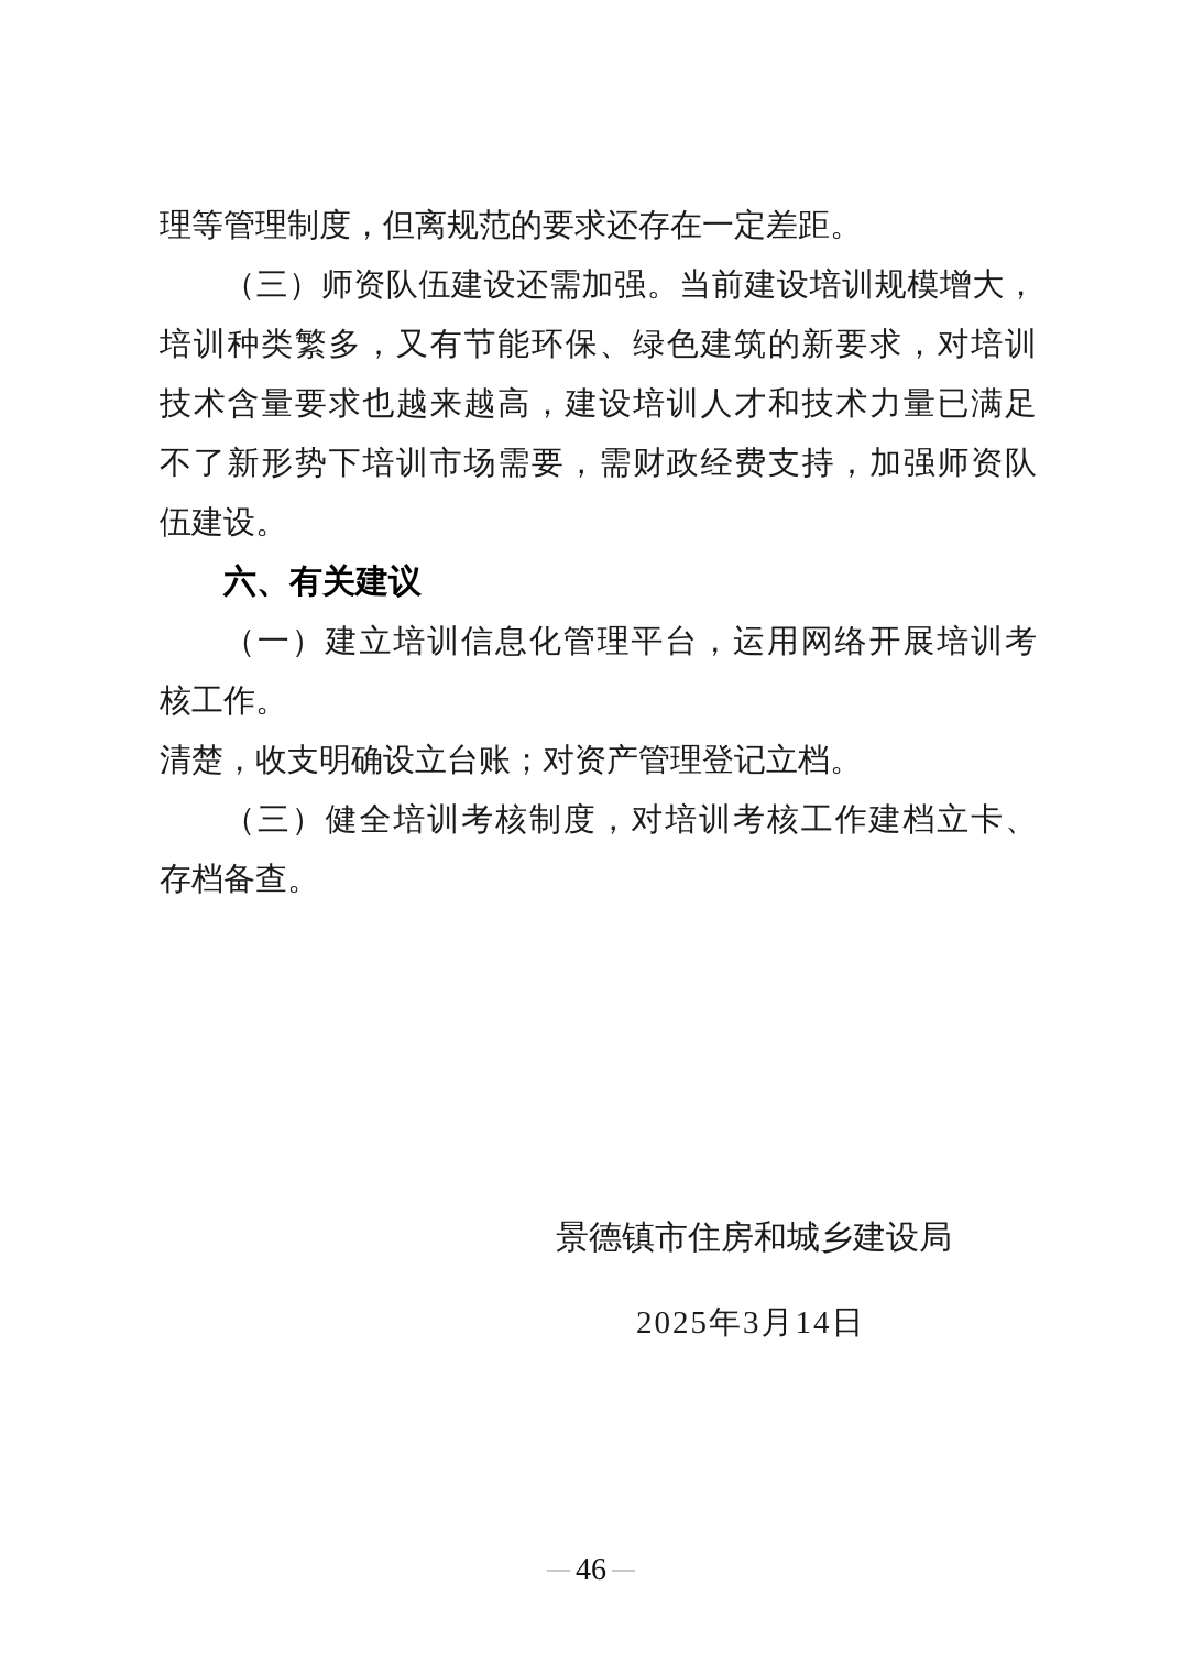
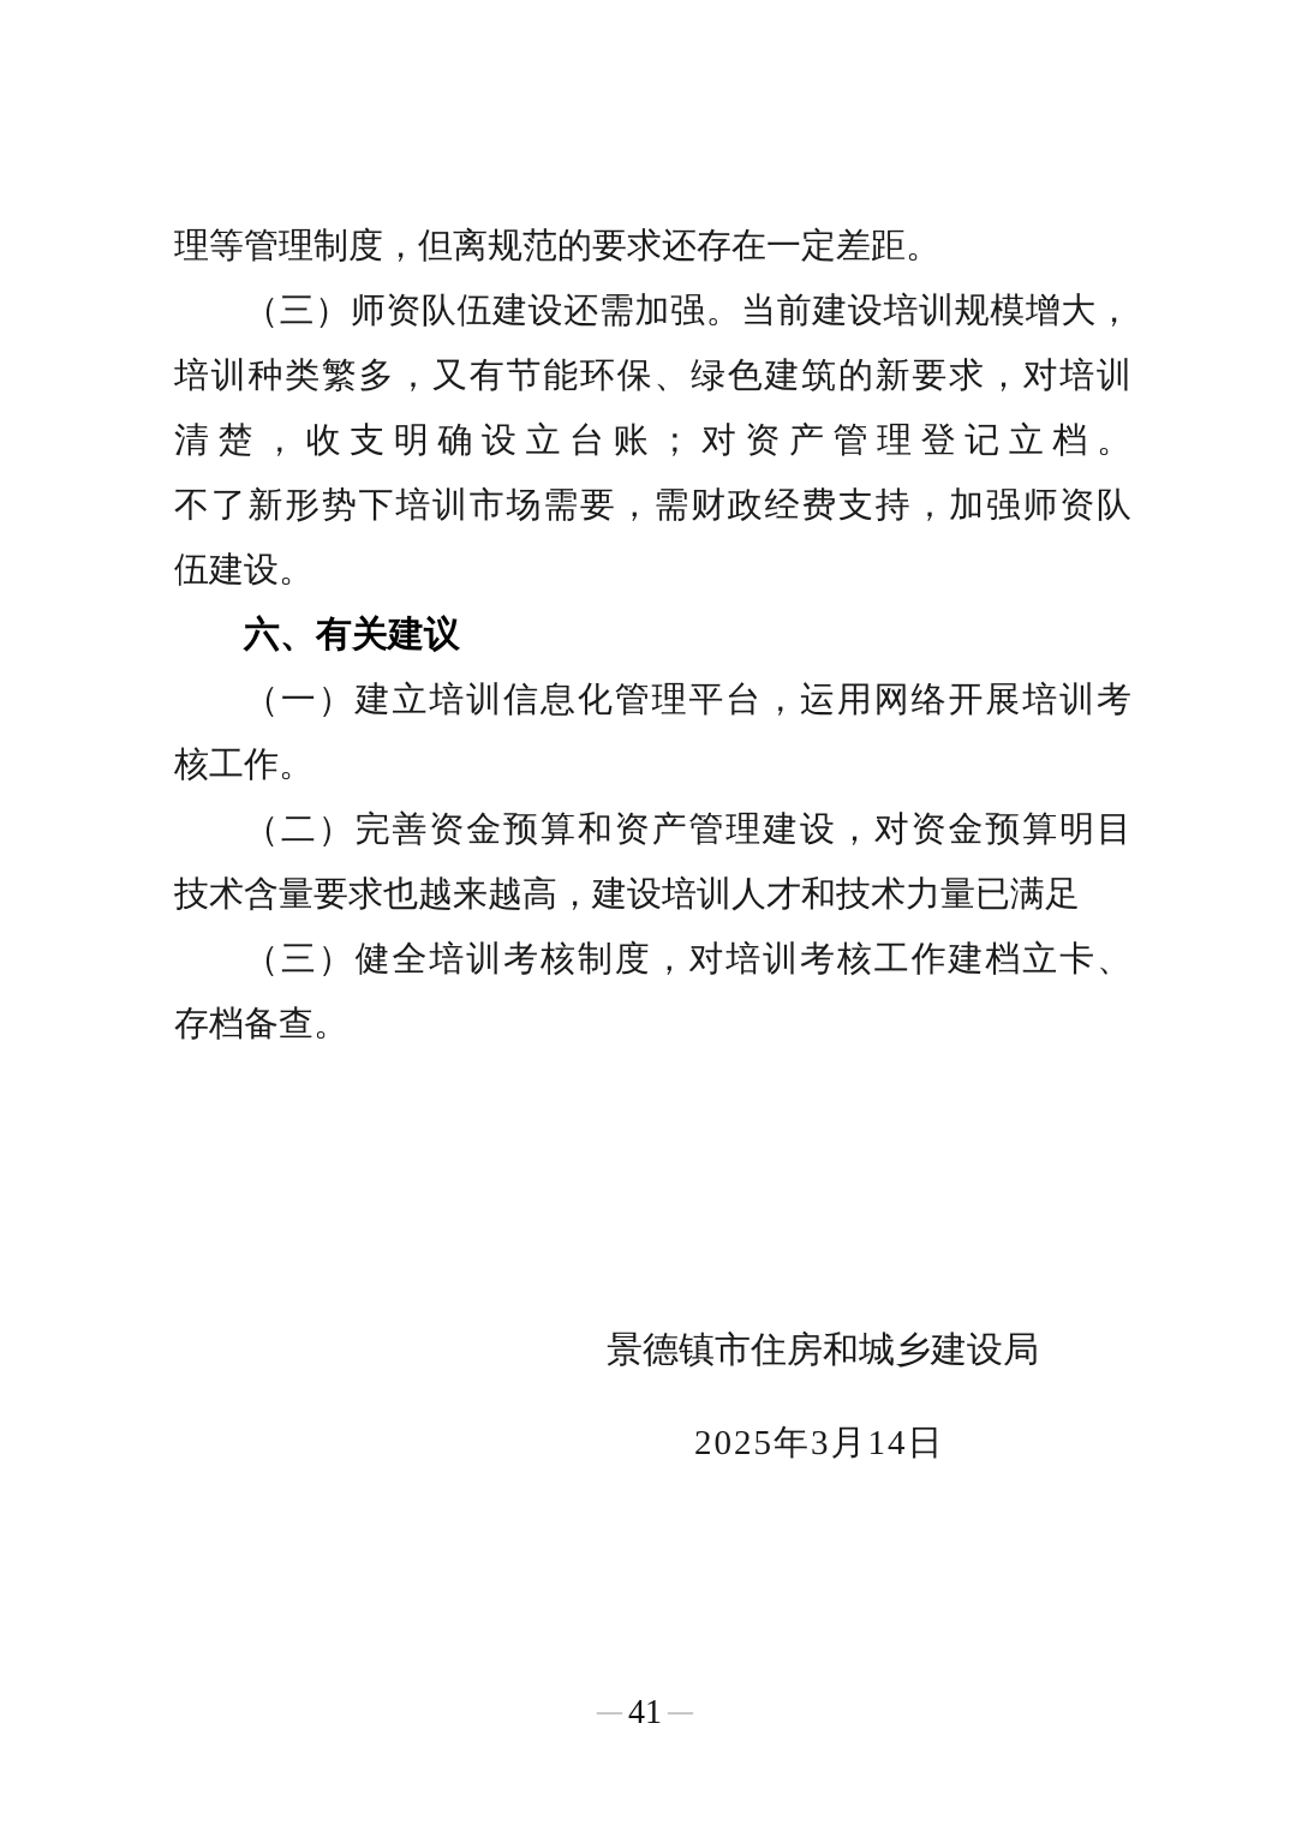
  理等管理制度，但离规范的要求还存在一定差距。
  （三）师资队伍建设还需加强。当前建设培训规模增大，
  培训种类繁多，又有节能环保、绿色建筑的新要求，对培训
- 技术含量要求也越来越高，建设培训人才和技术力量已满足
+ 清楚，收支明确设立台账；对资产管理登记立档。
  不了新形势下培训市场需要，需财政经费支持，加强师资队
  伍建设。
  六、有关建议
  （一）建立培训信息化管理平台，运用网络开展培训考
  核工作。
+ （二）完善资金预算和资产管理建设，对资金预算明目
- 清楚，收支明确设立台账；对资产管理登记立档。
+ 技术含量要求也越来越高，建设培训人才和技术力量已满足
  （三）健全培训考核制度，对培训考核工作建档立卡、
  存档备查。
  景德镇市住房和城乡建设局
  2025年3月14日
- — 46 —
+ — 41 —
